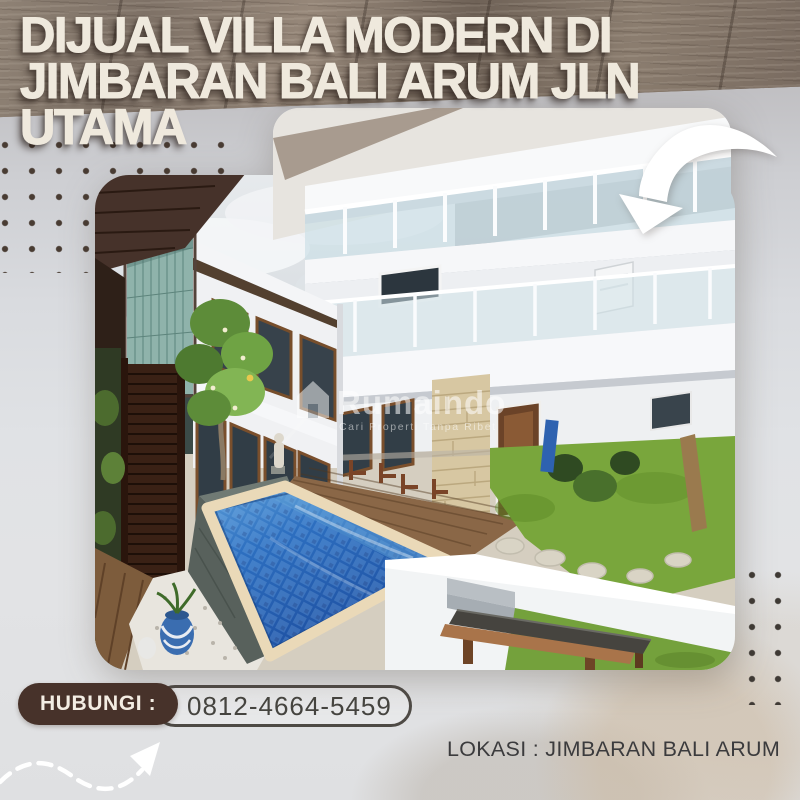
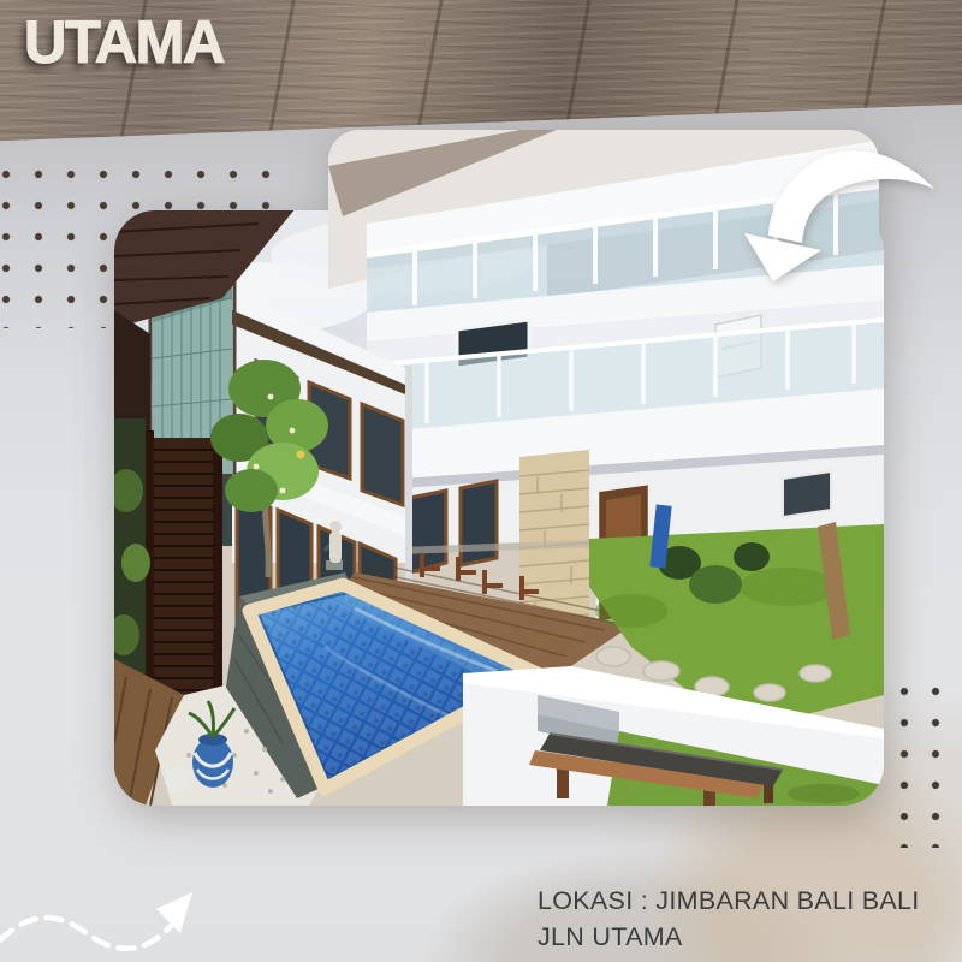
- DIJUAL VILLA MODERN DI
- JIMBARAN BALI ARUM JLN
  UTAMA
- Rumaindo
- Cari Properti Tanpa Ribet
- HUBUNGI :
- 0812-4664-5459
- LOKASI : JIMBARAN BALI ARUM
+ LOKASI : JIMBARAN BALI BALI
+ JLN UTAMA
